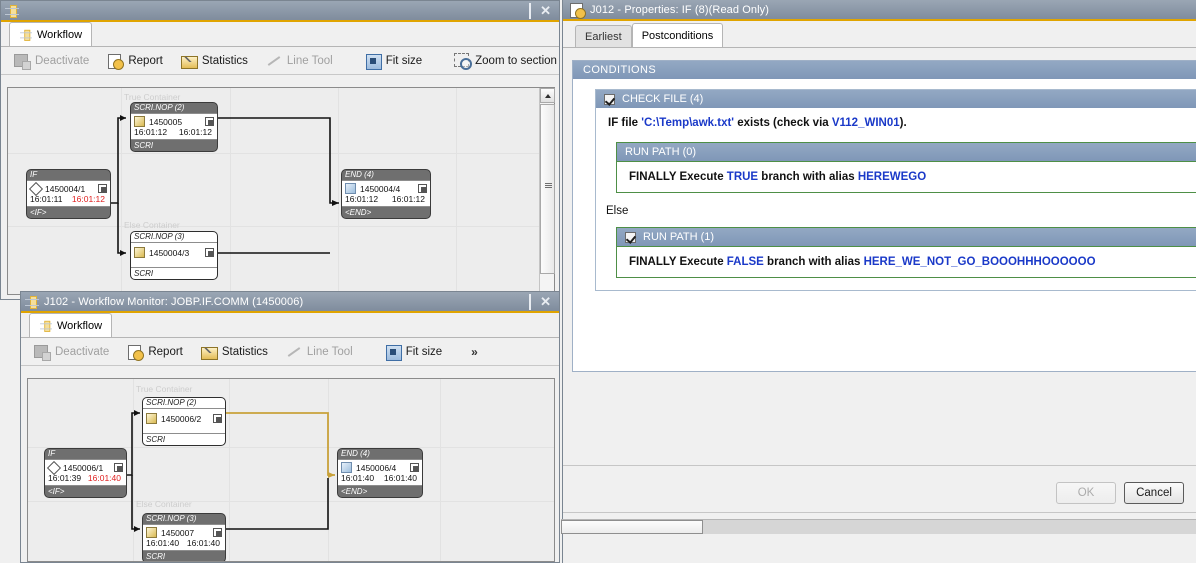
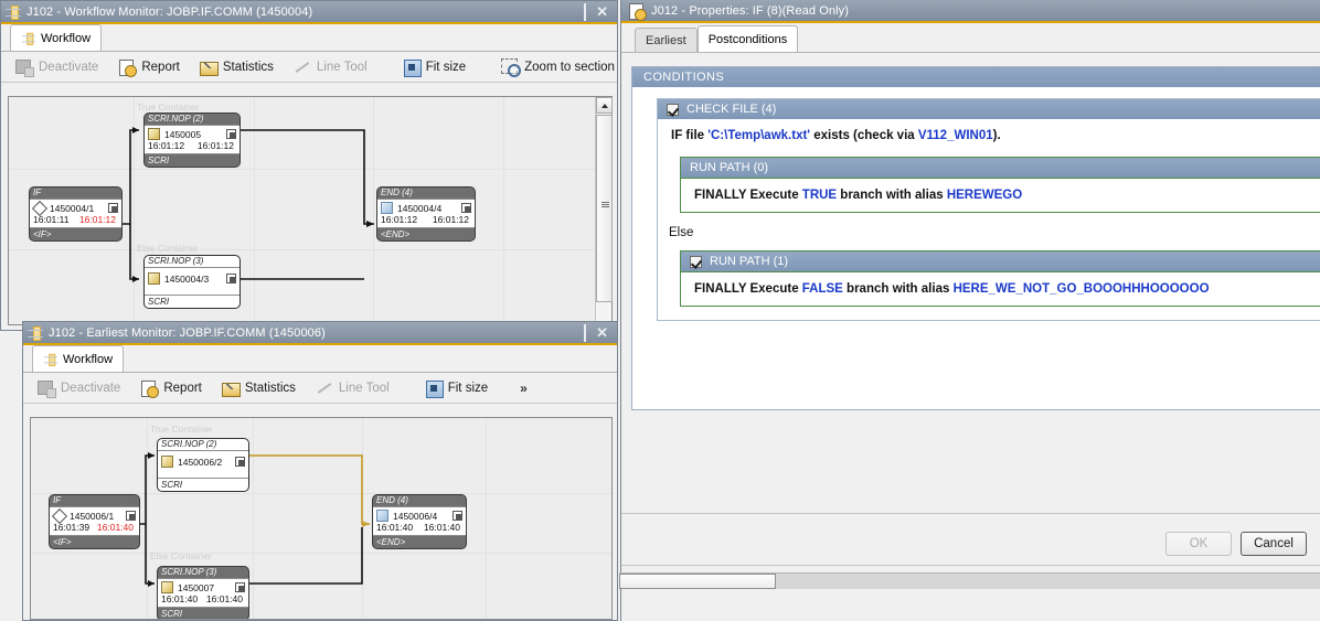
+ J102 - Workflow Monitor: JOBP.IF.COMM (1450004)
  ✕
  Workflow
  Deactivate
  Report
  Statistics
  Line Tool
  Fit size
  Zoom to section
  True Container
  Else Container
  IF
  1450004/1
  16:01:11
  16:01:12
  <IF>
  SCRI.NOP (2)
  1450005
  16:01:12
  16:01:12
  SCRI
  SCRI.NOP (3)
  1450004/3
  SCRI
  END (4)
  1450004/4
  16:01:12
  16:01:12
  <END>
- J102 - Workflow Monitor: JOBP.IF.COMM (1450006)
+ J102 - Earliest Monitor: JOBP.IF.COMM (1450006)
  ✕
  Workflow
  Deactivate
  Report
  Statistics
  Line Tool
  Fit size
  »
  True Container
  Else Container
  IF
  1450006/1
  16:01:39
  16:01:40
  <IF>
  SCRI.NOP (2)
  1450006/2
  SCRI
  SCRI.NOP (3)
  1450007
  16:01:40
  16:01:40
  SCRI
  END (4)
  1450006/4
  16:01:40
  16:01:40
  <END>
  J012 - Properties: IF (8)(Read Only)
  Earliest
  Postconditions
  CONDITIONS
  CHECK FILE (4)
  IF file 'C:\Temp\awk.txt' exists (check via V112_WIN01).
  RUN PATH (0)
  FINALLY Execute TRUE branch with alias HEREWEGO
  Else
  RUN PATH (1)
  FINALLY Execute FALSE branch with alias HERE_WE_NOT_GO_BOOOHHHOOOOOO
  OK
  Cancel
